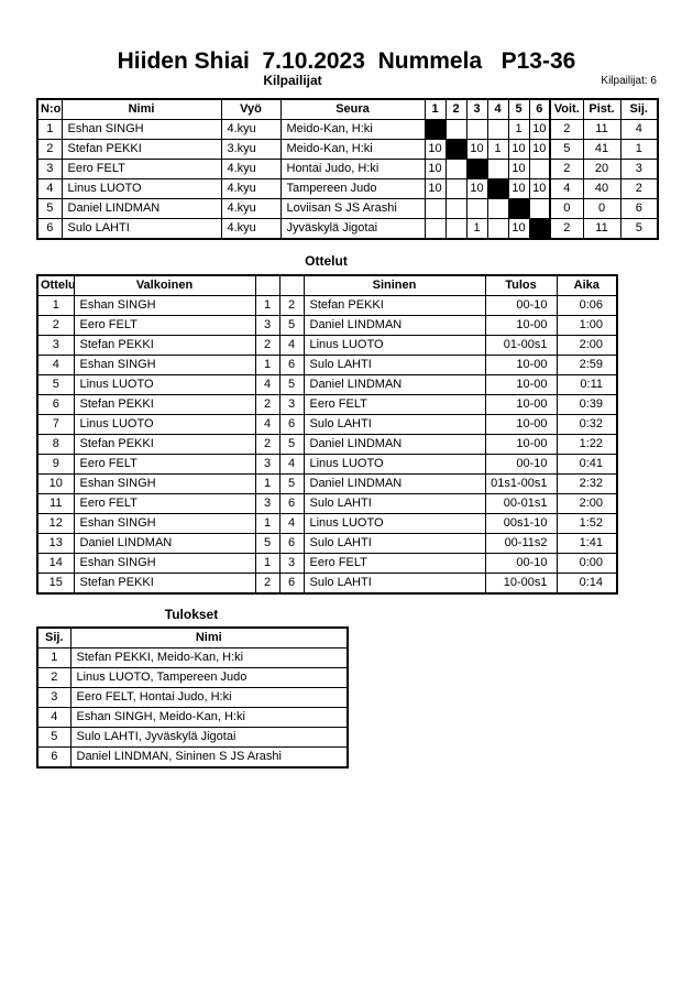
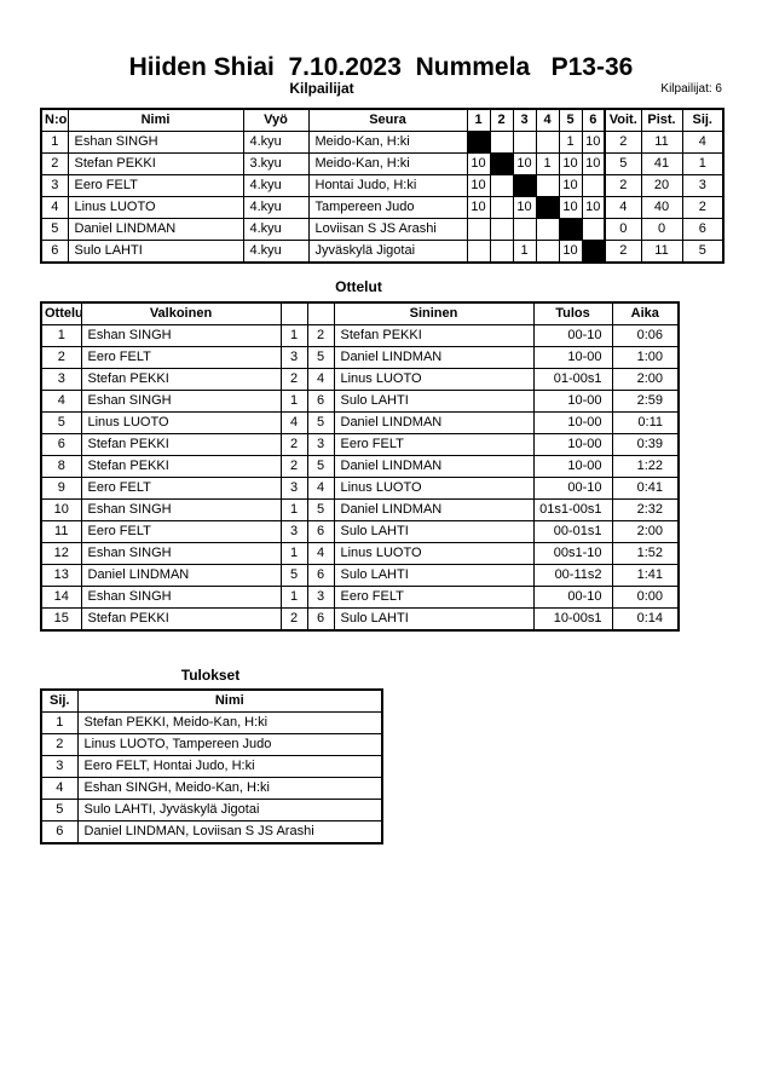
  Hiiden Shiai 7.10.2023 Nummela P13-36
  Kilpailijat: 6
  Kilpailijat
  N:o	Nimi	Vyö	Seura	1	2	3	4	5	6	Voit.	Pist.	Sij.
  1	Eshan SINGH	4.kyu	Meido-Kan, H:ki					1	10	2	11	4
  2	Stefan PEKKI	3.kyu	Meido-Kan, H:ki	10		10	1	10	10	5	41	1
  3	Eero FELT	4.kyu	Hontai Judo, H:ki	10				10		2	20	3
  4	Linus LUOTO	4.kyu	Tampereen Judo	10		10		10	10	4	40	2
  5	Daniel LINDMAN	4.kyu	Loviisan S JS Arashi							0	0	6
  6	Sulo LAHTI	4.kyu	Jyväskylä Jigotai			1		10		2	11	5
  Ottelut
  Ottelu	Valkoinen			Sininen	Tulos	Aika
  1	Eshan SINGH	1	2	Stefan PEKKI	00-10	0:06
  2	Eero FELT	3	5	Daniel LINDMAN	10-00	1:00
  3	Stefan PEKKI	2	4	Linus LUOTO	01-00s1	2:00
  4	Eshan SINGH	1	6	Sulo LAHTI	10-00	2:59
  5	Linus LUOTO	4	5	Daniel LINDMAN	10-00	0:11
  6	Stefan PEKKI	2	3	Eero FELT	10-00	0:39
- 7	Linus LUOTO	4	6	Sulo LAHTI	10-00	0:32
  8	Stefan PEKKI	2	5	Daniel LINDMAN	10-00	1:22
  9	Eero FELT	3	4	Linus LUOTO	00-10	0:41
  10	Eshan SINGH	1	5	Daniel LINDMAN	01s1-00s1	2:32
  11	Eero FELT	3	6	Sulo LAHTI	00-01s1	2:00
  12	Eshan SINGH	1	4	Linus LUOTO	00s1-10	1:52
  13	Daniel LINDMAN	5	6	Sulo LAHTI	00-11s2	1:41
  14	Eshan SINGH	1	3	Eero FELT	00-10	0:00
  15	Stefan PEKKI	2	6	Sulo LAHTI	10-00s1	0:14
  Tulokset
  Sij.	Nimi
  1	Stefan PEKKI, Meido-Kan, H:ki
  2	Linus LUOTO, Tampereen Judo
  3	Eero FELT, Hontai Judo, H:ki
  4	Eshan SINGH, Meido-Kan, H:ki
  5	Sulo LAHTI, Jyväskylä Jigotai
- 6	Daniel LINDMAN, Sininen S JS Arashi
+ 6	Daniel LINDMAN, Loviisan S JS Arashi
